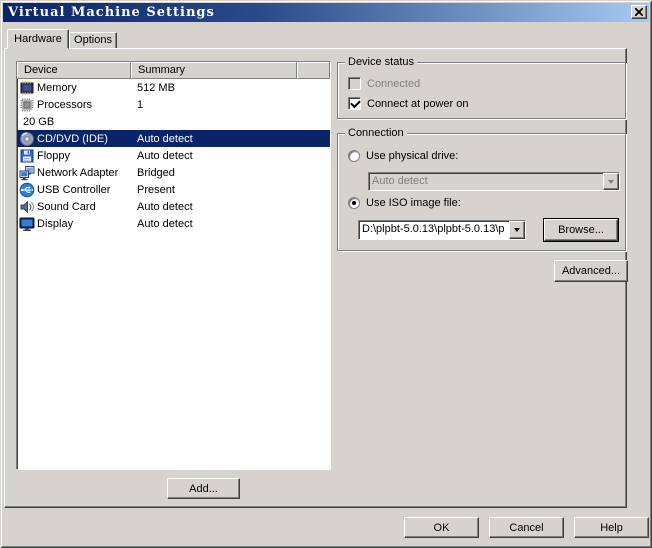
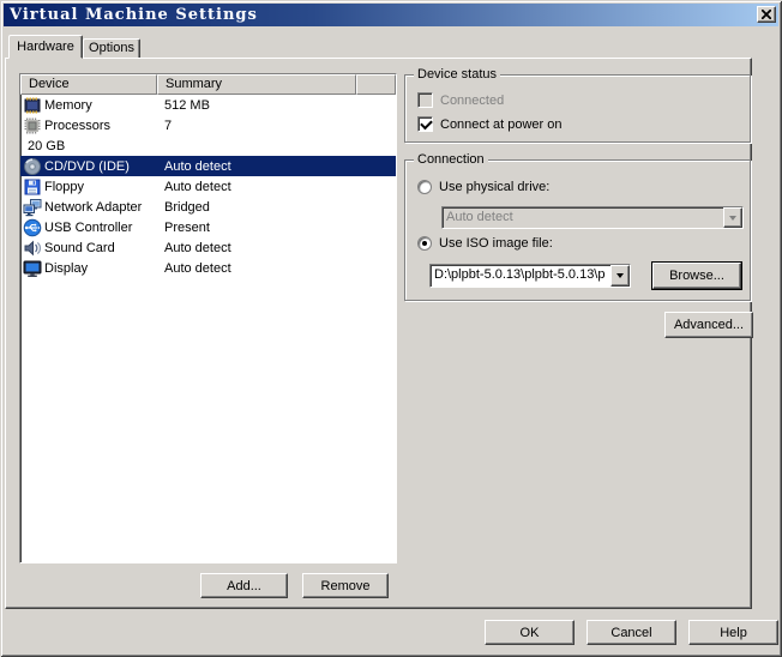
  Virtual Machine Settings
  Hardware
  Options
  Device
  Summary
  Memory
  512 MB
  Processors
- 1
+ 7
  20 GB
  CD/DVD (IDE)
  Auto detect
  Floppy
  Auto detect
  Network Adapter
  Bridged
  USB Controller
  Present
  Sound Card
  Auto detect
  Display
  Auto detect
  Add...
+ Remove
  Device status
  Connected
  Connect at power on
  Connection
  Use physical drive:
  Auto detect
  Use ISO image file:
  D:\plpbt-5.0.13\plpbt-5.0.13\p
  Browse...
  Advanced...
  OK
  Cancel
  Help
